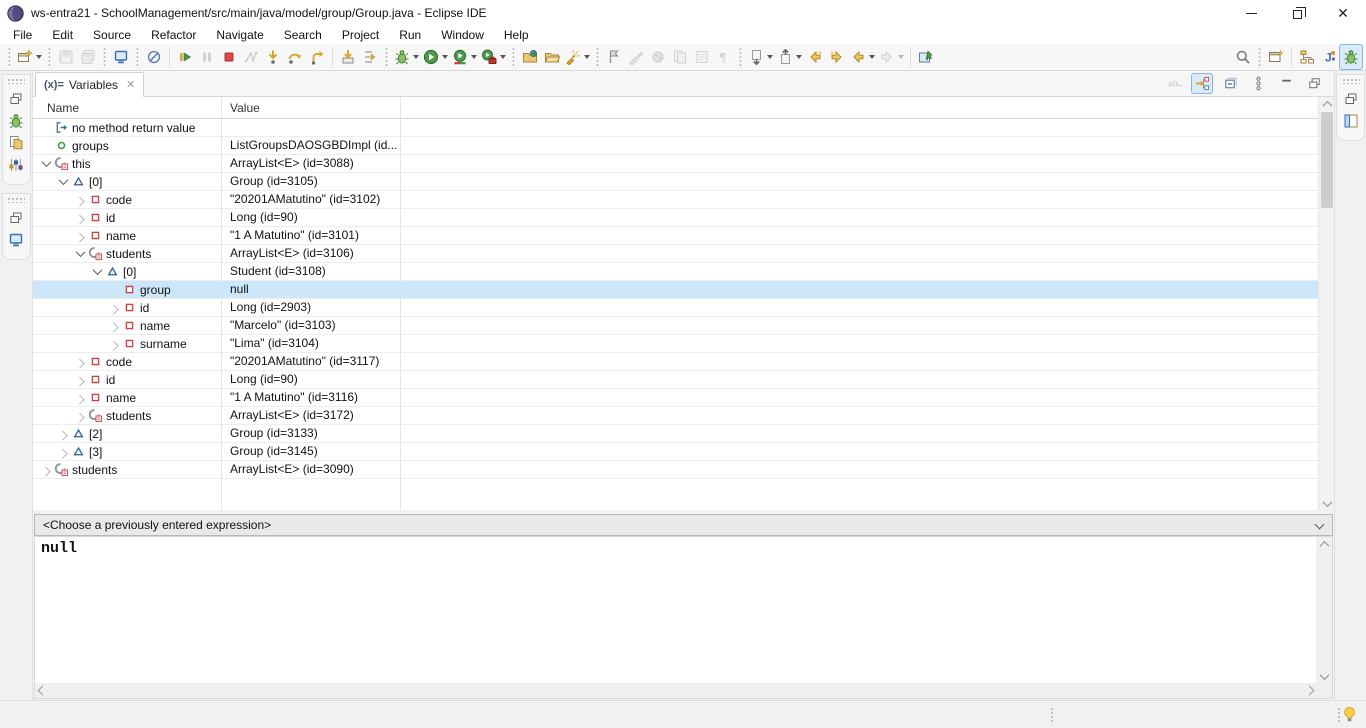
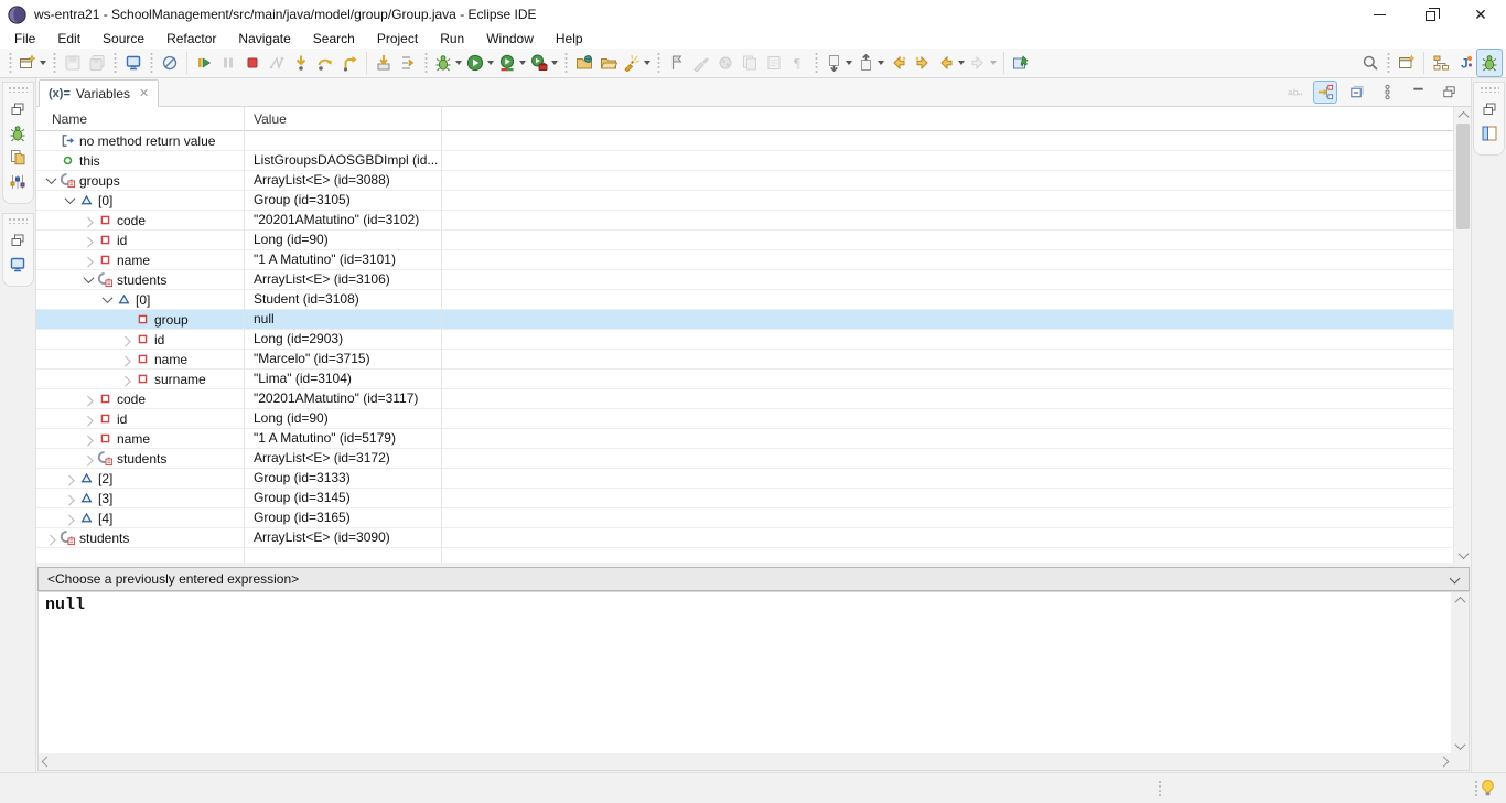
  ws-entra21 - SchoolManagement/src/main/java/model/group/Group.java - Eclipse IDE
  ✕
  File
  Edit
  Source
  Refactor
  Navigate
  Search
  Project
  Run
  Window
  Help
  ¶
  J
  (x)=
  Variables
  ✕
  ab
  Name
  Value
  no method return value
- groups
+ this
  ListGroupsDAOSGBDImpl (id...
- this
+ groups
  ArrayList<E> (id=3088)
  [0]
  Group (id=3105)
  code
  "20201AMatutino" (id=3102)
  id
  Long (id=90)
  name
  "1 A Matutino" (id=3101)
  students
  ArrayList<E> (id=3106)
  [0]
  Student (id=3108)
  group
  null
  id
  Long (id=2903)
  name
- "Marcelo" (id=3103)
+ "Marcelo" (id=3715)
  surname
  "Lima" (id=3104)
  code
  "20201AMatutino" (id=3117)
  id
  Long (id=90)
  name
- "1 A Matutino" (id=3116)
+ "1 A Matutino" (id=5179)
  students
  ArrayList<E> (id=3172)
  [2]
  Group (id=3133)
  [3]
  Group (id=3145)
+ [4]
+ Group (id=3165)
  students
  ArrayList<E> (id=3090)
  <Choose a previously entered expression>
  null
